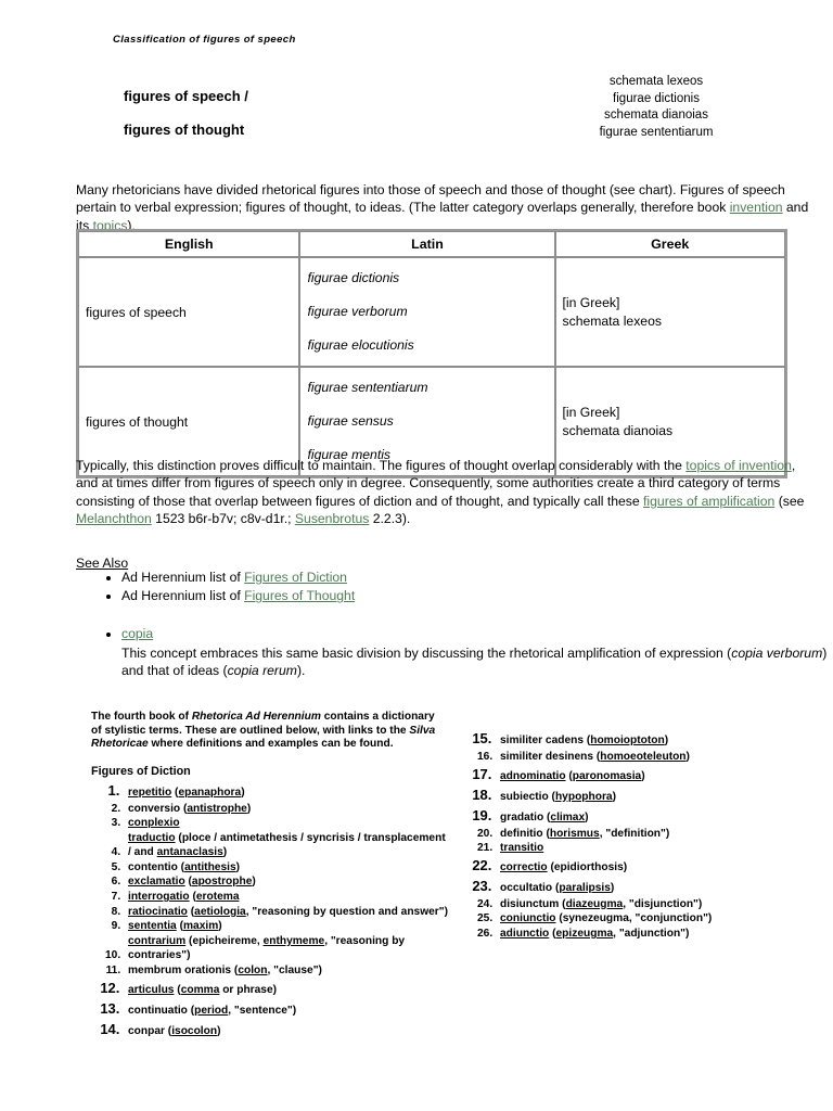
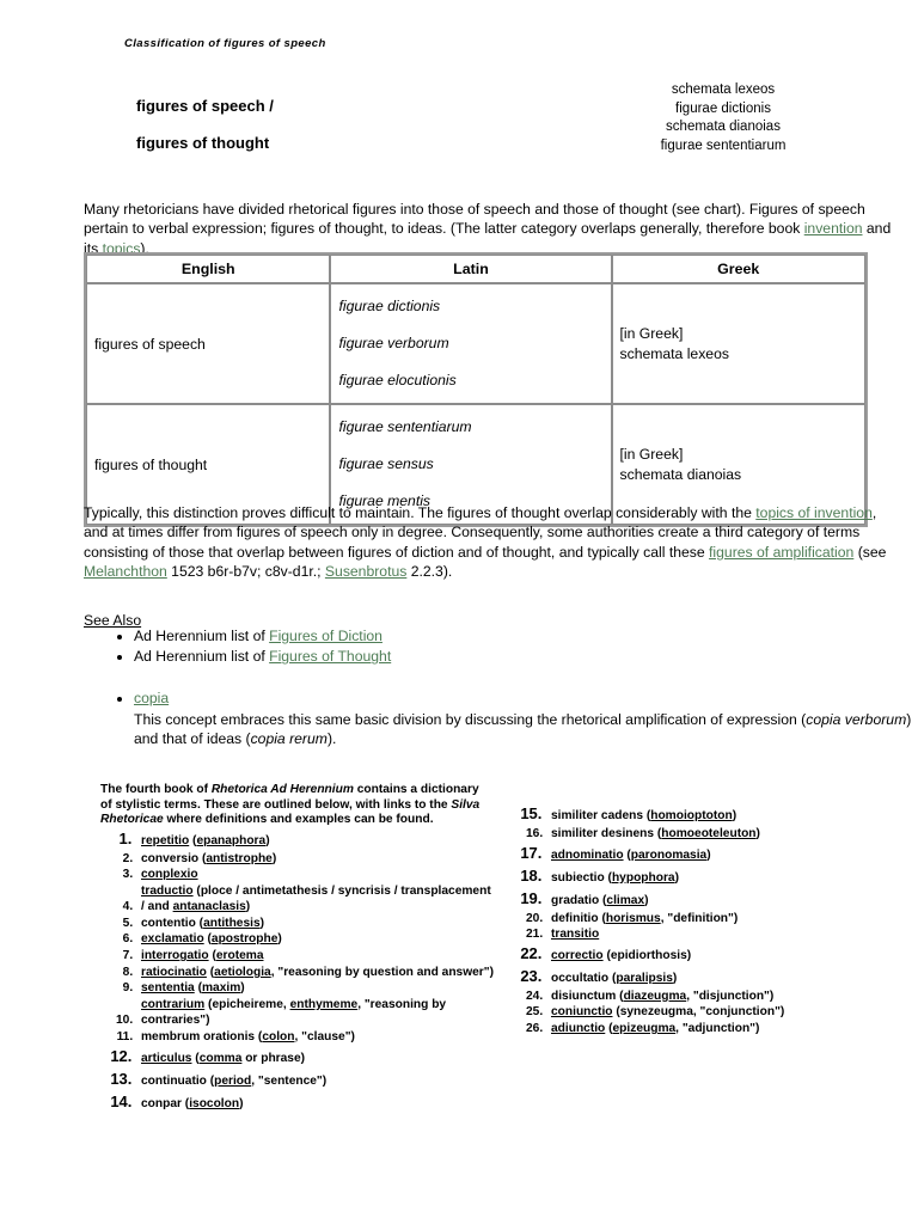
  Classification of figures of speech
  figures of speech /
  figures of thought
  schemata lexeos
  figurae dictionis
  schemata dianoias
  figurae sententiarum
  Many rhetoricians have divided rhetorical figures into those of speech and those of thought (see chart). Figures of speech pertain to verbal expression; figures of thought, to ideas. (The latter category overlaps generally, therefore book invention and its topics).
  English	Latin	Greek
  figures of speech	figurae dictionis figurae verborum figurae elocutionis	[in Greek] schemata lexeos
  figures of thought	figurae sententiarum figurae sensus figurae mentis	[in Greek] schemata dianoias
  Typically, this distinction proves difficult to maintain. The figures of thought overlap considerably with the topics of invention, and at times differ from figures of speech only in degree. Consequently, some authorities create a third category of terms consisting of those that overlap between figures of diction and of thought, and typically call these figures of amplification (see Melanchthon 1523 b6r-b7v; c8v-d1r.; Susenbrotus 2.2.3).
  See Also
  Ad Herennium list of Figures of Diction
  Ad Herennium list of Figures of Thought
  copia
  This concept embraces this same basic division by discussing the rhetorical amplification of expression (copia verborum) and that of ideas (copia rerum).
  The fourth book of Rhetorica Ad Herennium contains a dictionary of stylistic terms. These are outlined below, with links to the Silva Rhetoricae where definitions and examples can be found.
- Figures of Diction
  repetitio (epanaphora)
  conversio (antistrophe)
  conplexio
  traductio (ploce / antimetathesis / syncrisis / transplacement / and antanaclasis)
  contentio (antithesis)
  exclamatio (apostrophe)
  interrogatio (erotema
  ratiocinatio (aetiologia, "reasoning by question and answer")
  sententia (maxim)
  contrarium (epicheireme, enthymeme, "reasoning by contraries")
  membrum orationis (colon, "clause")
  articulus (comma or phrase)
  continuatio (period, "sentence")
  conpar (isocolon)
  similiter cadens (homoioptoton)
  similiter desinens (homoeoteleuton)
  adnominatio (paronomasia)
  subiectio (hypophora)
  gradatio (climax)
  definitio (horismus, "definition")
  transitio
  correctio (epidiorthosis)
  occultatio (paralipsis)
  disiunctum (diazeugma, "disjunction")
  coniunctio (synezeugma, "conjunction")
  adiunctio (epizeugma, "adjunction")
